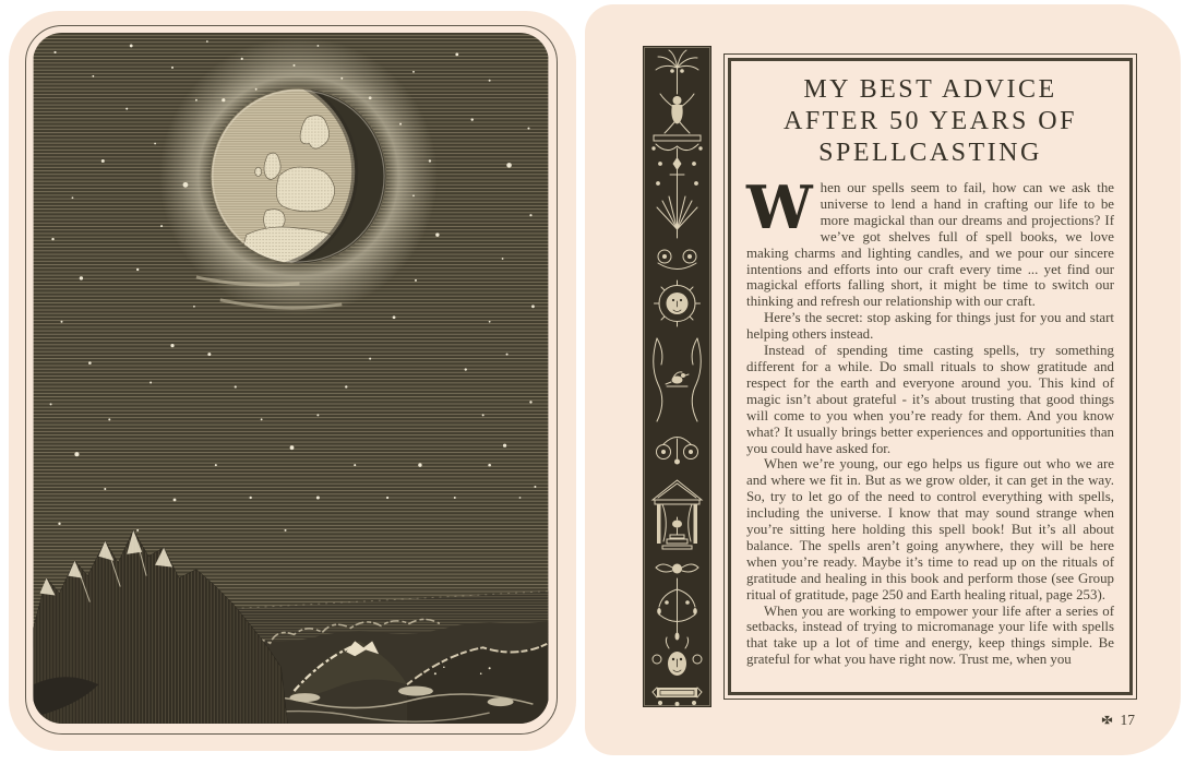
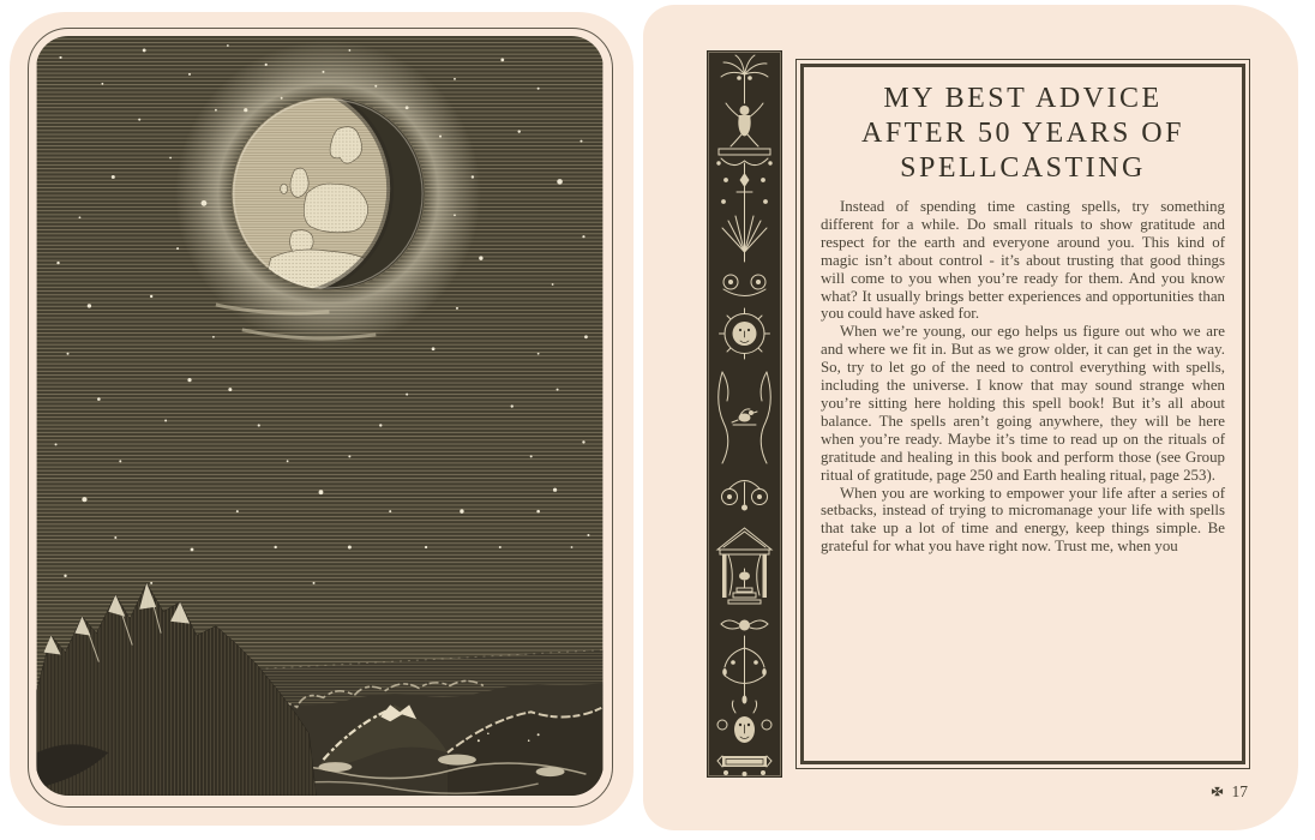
  MY BEST ADVICE
  AFTER 50 YEARS OF
  SPELLCASTING
- W
- hen our spells seem to fail, how can we ask the universe to lend a hand in crafting our life to be more magickal than our dreams and projections? If we’ve got shelves full of spell books, we love making charms and lighting candles, and we pour our sincere intentions and efforts into our craft every time ... yet find our magickal efforts falling short, it might be time to switch our thinking and refresh our relationship with our craft.
- Here’s the secret: stop asking for things just for you and start helping others instead.
- Instead of spending time casting spells, try something different for a while. Do small rituals to show gratitude and respect for the earth and everyone around you. This kind of magic isn’t about grateful - it’s about trusting that good things will come to you when you’re ready for them. And you know what? It usually brings better experiences and opportunities than you could have asked for.
+ Instead of spending time casting spells, try something different for a while. Do small rituals to show gratitude and respect for the earth and everyone around you. This kind of magic isn’t about control - it’s about trusting that good things will come to you when you’re ready for them. And you know what? It usually brings better experiences and opportunities than you could have asked for.
  When we’re young, our ego helps us figure out who we are and where we fit in. But as we grow older, it can get in the way. So, try to let go of the need to control everything with spells, including the universe. I know that may sound strange when you’re sitting here holding this spell book! But it’s all about balance. The spells aren’t going anywhere, they will be here when you’re ready. Maybe it’s time to read up on the rituals of gratitude and healing in this book and perform those (see Group ritual of gratitude, page 250 and Earth healing ritual, page 253).
  When you are working to empower your life after a series of setbacks, instead of trying to micromanage your life with spells that take up a lot of time and energy, keep things simple. Be grateful for what you have right now. Trust me, when you
  17
